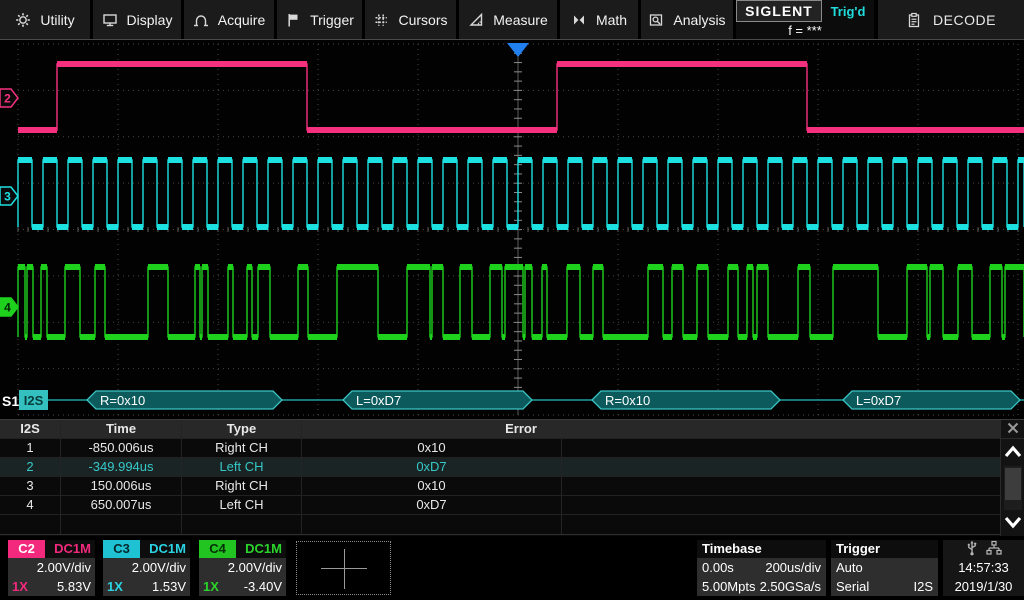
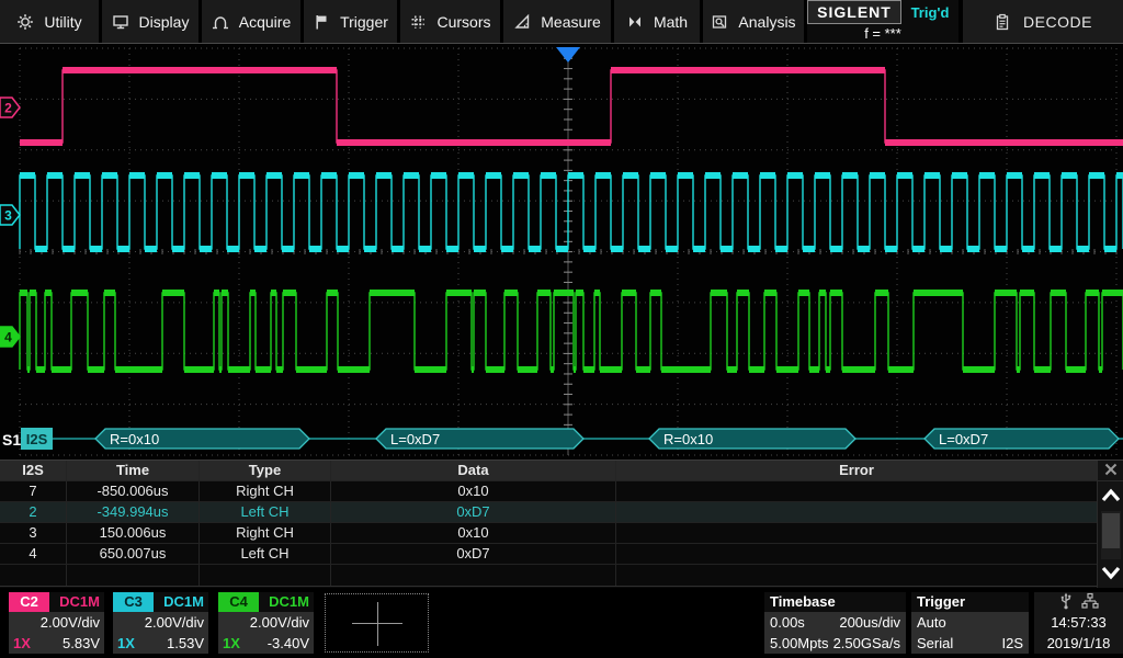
  Utility
  Display
  Acquire
  Trigger
  Cursors
  Measure
  Math
  Analysis
  SIGLENT
  Trig'd
  f = ***
  DECODE
  2
  3
  4
  R=0x10
  L=0xD7
  R=0x10
  L=0xD7
  S1
  I2S
  I2S
  Time
  Type
+ Data
  Error
- 1
+ 7
  -850.006us
  Right CH
  0x10
  2
  -349.994us
  Left CH
  0xD7
  3
  150.006us
  Right CH
  0x10
  4
  650.007us
  Left CH
  0xD7
  C2
  DC1M
  2.00V/div
  1X
  5.83V
  C3
  DC1M
  2.00V/div
  1X
  1.53V
  C4
  DC1M
  2.00V/div
  1X
  -3.40V
  Timebase
  0.00s
  200us/div
  5.00Mpts
  2.50GSa/s
  Trigger
  Auto
  Serial
  I2S
  14:57:33
- 2019/1/30
+ 2019/1/18
